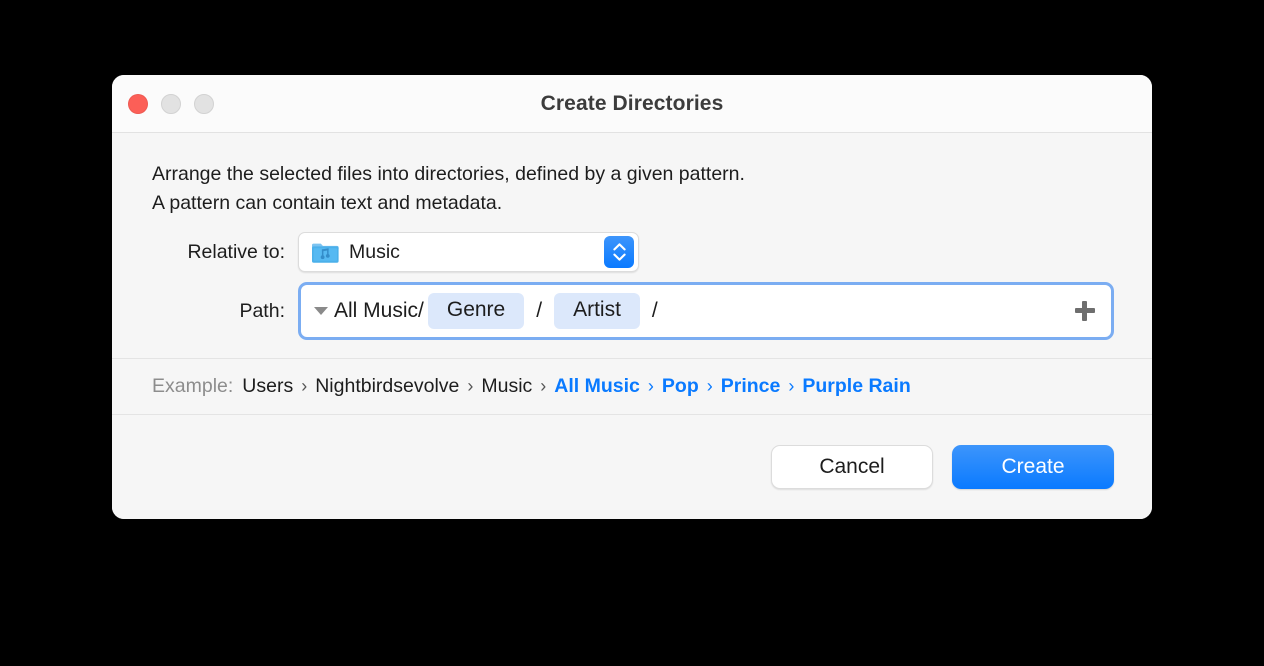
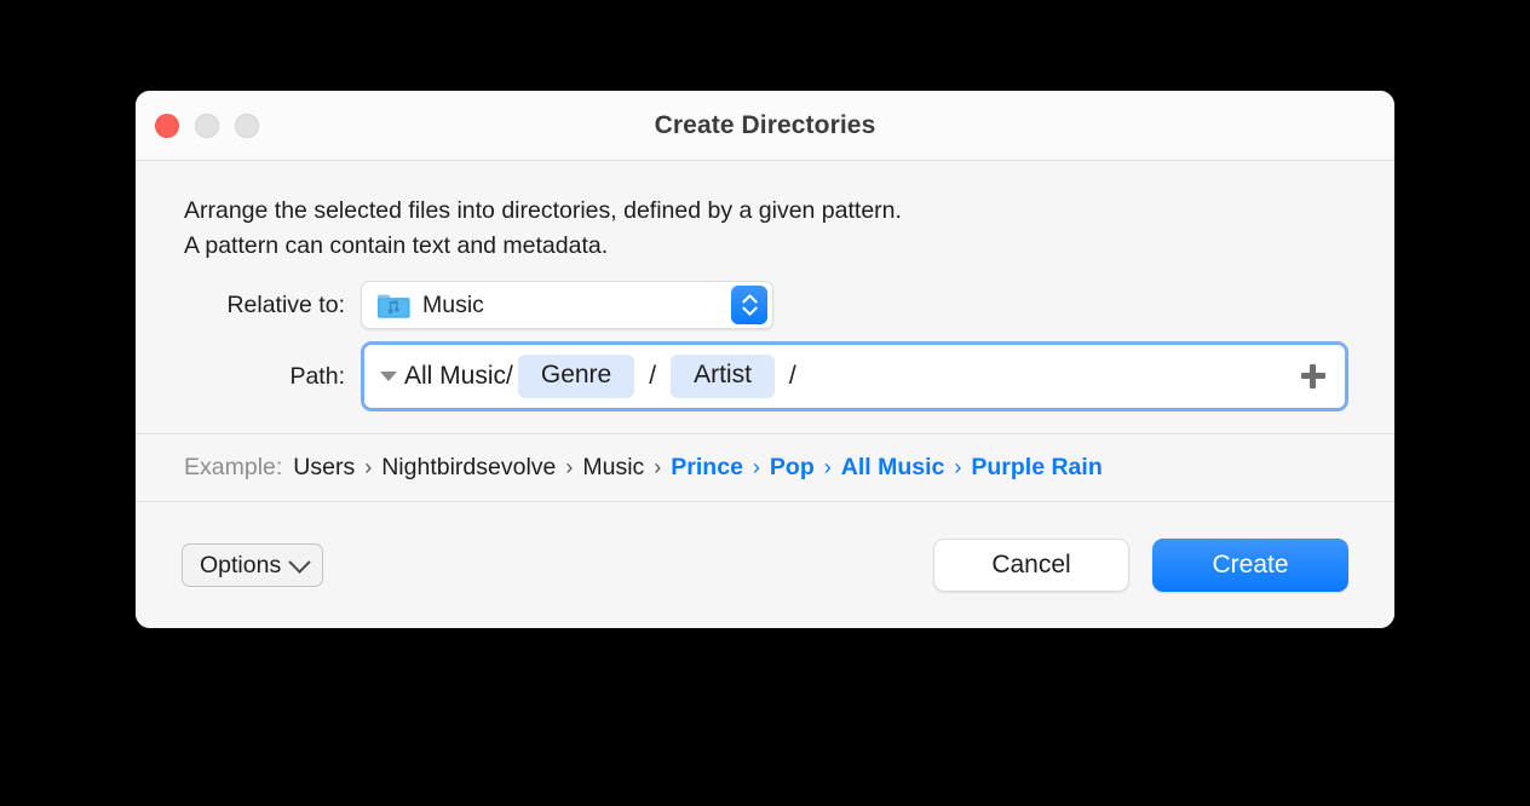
  Create Directories
  Arrange the selected files into directories, defined by a given pattern.
  A pattern can contain text and metadata.
  Relative to:
  Music
  Path:
  All Music/
  Genre
  /
  Artist
  /
  Example:
  Users
  ›
  Nightbirdsevolve
  ›
  Music
  ›
- All Music
+ Prince
  ›
  Pop
  ›
- Prince
+ All Music
  ›
  Purple Rain
+ Options
  Cancel
  Create
